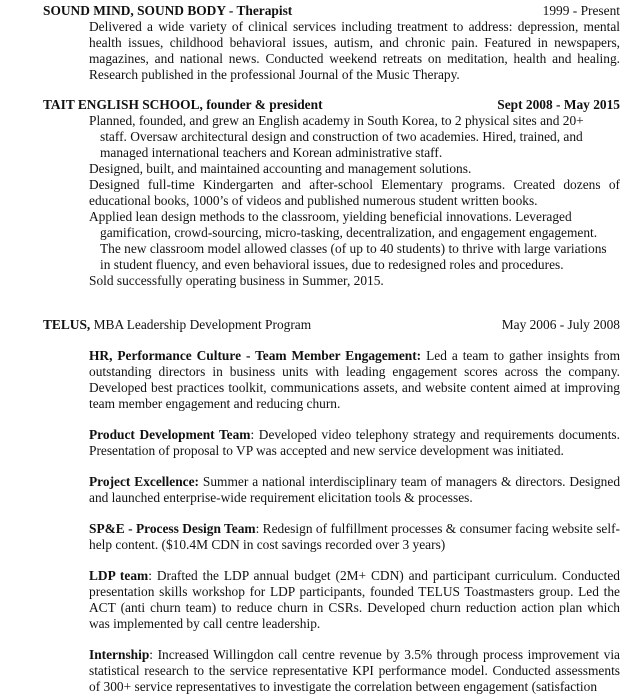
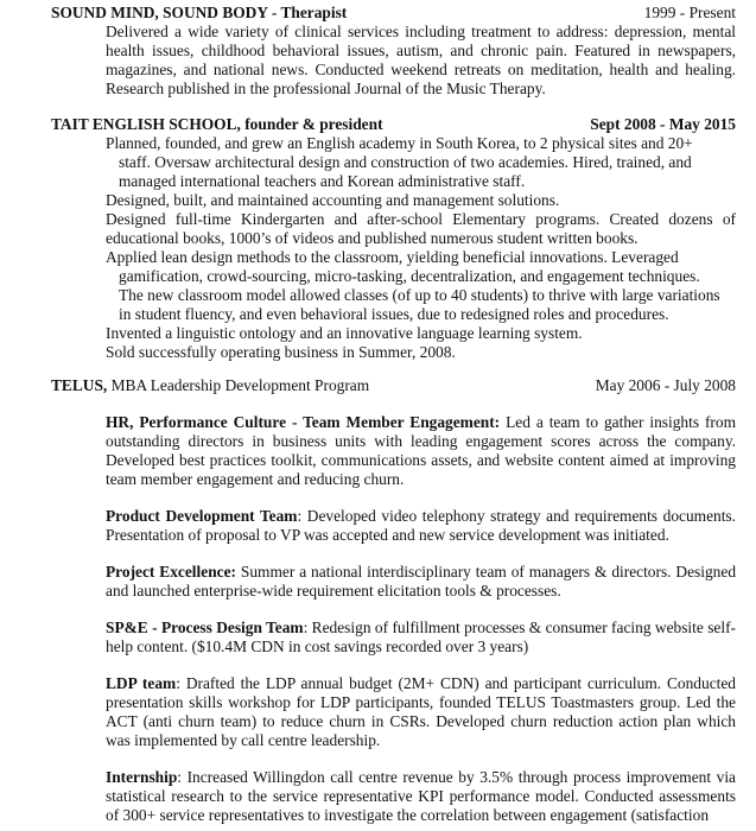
  SOUND MIND, SOUND BODY - Therapist
  1999 - Present
  Delivered a wide variety of clinical services including treatment to address: depression, mental health issues, childhood behavioral issues, autism, and chronic pain. Featured in newspapers, magazines, and national news. Conducted weekend retreats on meditation, health and healing. Research published in the professional Journal of the Music Therapy.
  TAIT ENGLISH SCHOOL, founder & president
  Sept 2008 - May 2015
  Planned, founded, and grew an English academy in South Korea, to 2 physical sites and 20+
  staff. Oversaw architectural design and construction of two academies. Hired, trained, and
  managed international teachers and Korean administrative staff.
  Designed, built, and maintained accounting and management solutions.
  Designed full-time Kindergarten and after-school Elementary programs. Created dozens of educational books, 1000’s of videos and published numerous student written books.
  Applied lean design methods to the classroom, yielding beneficial innovations. Leveraged
- gamification, crowd-sourcing, micro-tasking, decentralization, and engagement engagement.
+ gamification, crowd-sourcing, micro-tasking, decentralization, and engagement techniques.
  The new classroom model allowed classes (of up to 40 students) to thrive with large variations
  in student fluency, and even behavioral issues, due to redesigned roles and procedures.
+ Invented a linguistic ontology and an innovative language learning system.
- Sold successfully operating business in Summer, 2015.
+ Sold successfully operating business in Summer, 2008.
  TELUS, MBA Leadership Development Program
  May 2006 - July 2008
  HR, Performance Culture - Team Member Engagement: Led a team to gather insights from outstanding directors in business units with leading engagement scores across the company. Developed best practices toolkit, communications assets, and website content aimed at improving team member engagement and reducing churn.
  Product Development Team: Developed video telephony strategy and requirements documents. Presentation of proposal to VP was accepted and new service development was initiated.
  Project Excellence: Summer a national interdisciplinary team of managers & directors. Designed and launched enterprise-wide requirement elicitation tools & processes.
  SP&E - Process Design Team: Redesign of fulfillment processes & consumer facing website self-help content. ($10.4M CDN in cost savings recorded over 3 years)
  LDP team: Drafted the LDP annual budget (2M+ CDN) and participant curriculum. Conducted presentation skills workshop for LDP participants, founded TELUS Toastmasters group. Led the ACT (anti churn team) to reduce churn in CSRs. Developed churn reduction action plan which was implemented by call centre leadership.
  Internship: Increased Willingdon call centre revenue by 3.5% through process improvement via statistical research to the service representative KPI performance model. Conducted assessments of 300+ service representatives to investigate the correlation between engagement (satisfaction
